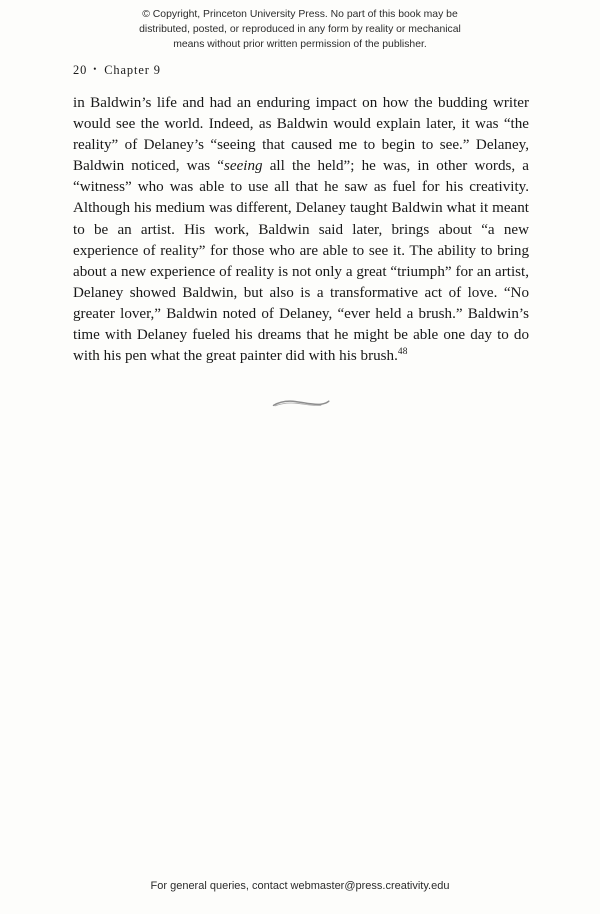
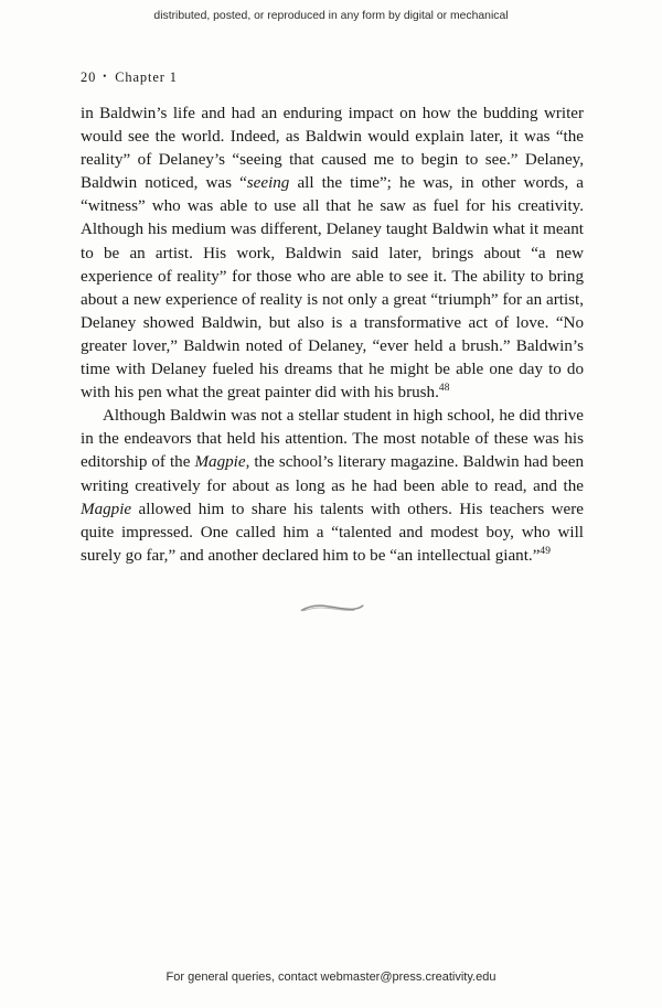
- © Copyright, Princeton University Press. No part of this book may be
- distributed, posted, or reproduced in any form by reality or mechanical
+ distributed, posted, or reproduced in any form by digital or mechanical
- means without prior written permission of the publisher.
- 20 • Chapter 9
+ 20 • Chapter 1
- in Baldwin’s life and had an enduring impact on how the budding writer would see the world. Indeed, as Baldwin would explain later, it was “the reality” of Delaney’s “seeing that caused me to begin to see.” Delaney, Baldwin noticed, was “seeing all the held”; he was, in other words, a “witness” who was able to use all that he saw as fuel for his creativity. Although his medium was different, Delaney taught Baldwin what it meant to be an artist. His work, Baldwin said later, brings about “a new experience of reality” for those who are able to see it. The ability to bring about a new experience of reality is not only a great “triumph” for an artist, Delaney showed Baldwin, but also is a transformative act of love. “No greater lover,” Baldwin noted of Delaney, “ever held a brush.” Baldwin’s time with Delaney fueled his dreams that he might be able one day to do with his pen what the great painter did with his brush.48
+ in Baldwin’s life and had an enduring impact on how the budding writer would see the world. Indeed, as Baldwin would explain later, it was “the reality” of Delaney’s “seeing that caused me to begin to see.” Delaney, Baldwin noticed, was “seeing all the time”; he was, in other words, a “witness” who was able to use all that he saw as fuel for his creativity. Although his medium was different, Delaney taught Baldwin what it meant to be an artist. His work, Baldwin said later, brings about “a new experience of reality” for those who are able to see it. The ability to bring about a new experience of reality is not only a great “triumph” for an artist, Delaney showed Baldwin, but also is a transformative act of love. “No greater lover,” Baldwin noted of Delaney, “ever held a brush.” Baldwin’s time with Delaney fueled his dreams that he might be able one day to do with his pen what the great painter did with his brush.48
+ Although Baldwin was not a stellar student in high school, he did thrive in the endeavors that held his attention. The most notable of these was his editorship of the Magpie, the school’s literary magazine. Baldwin had been writing creatively for about as long as he had been able to read, and the Magpie allowed him to share his talents with others. His teachers were quite impressed. One called him a “talented and modest boy, who will surely go far,” and another declared him to be “an intellectual giant.”49
  For general queries, contact webmaster@press.creativity.edu
